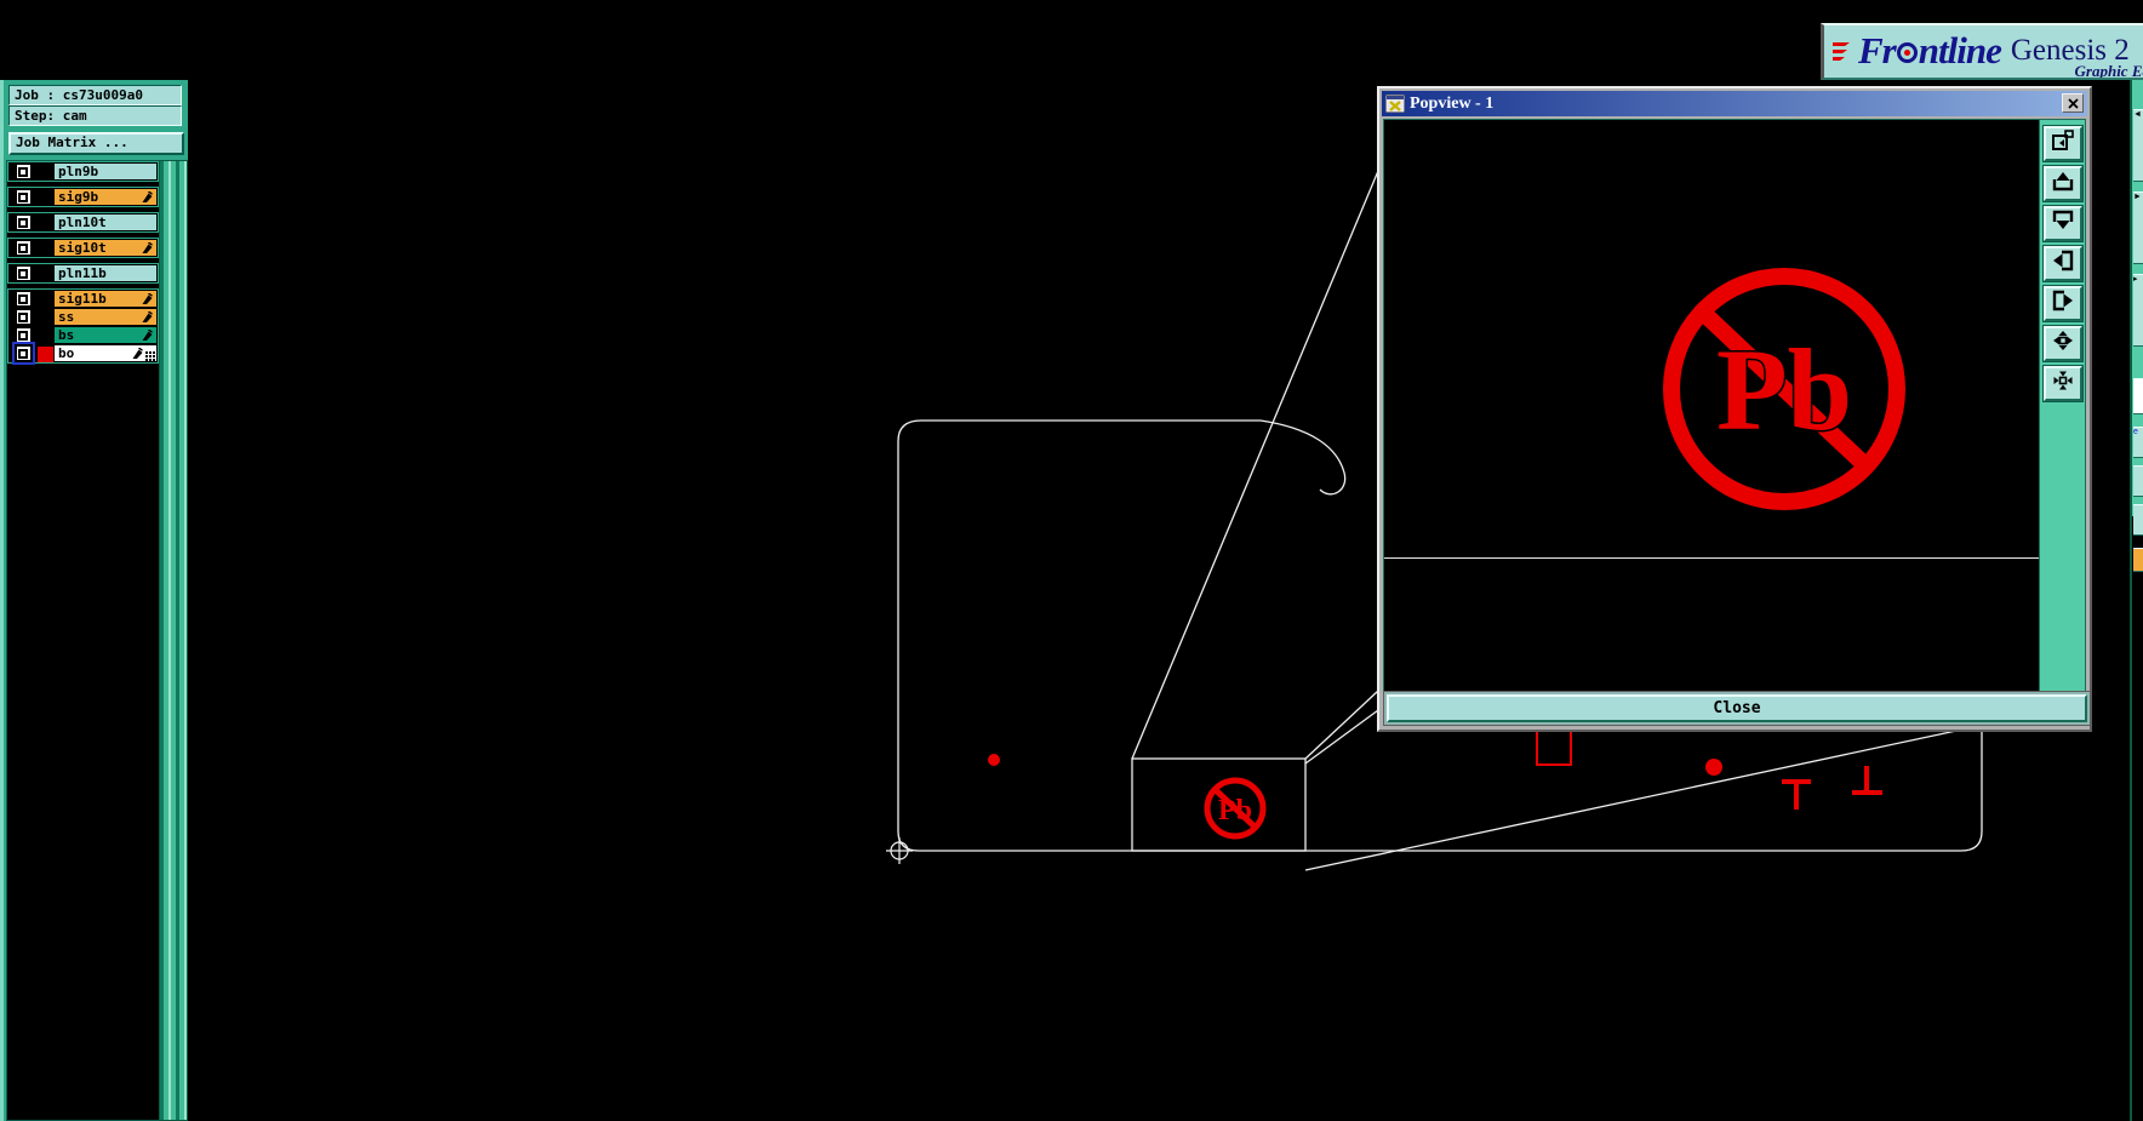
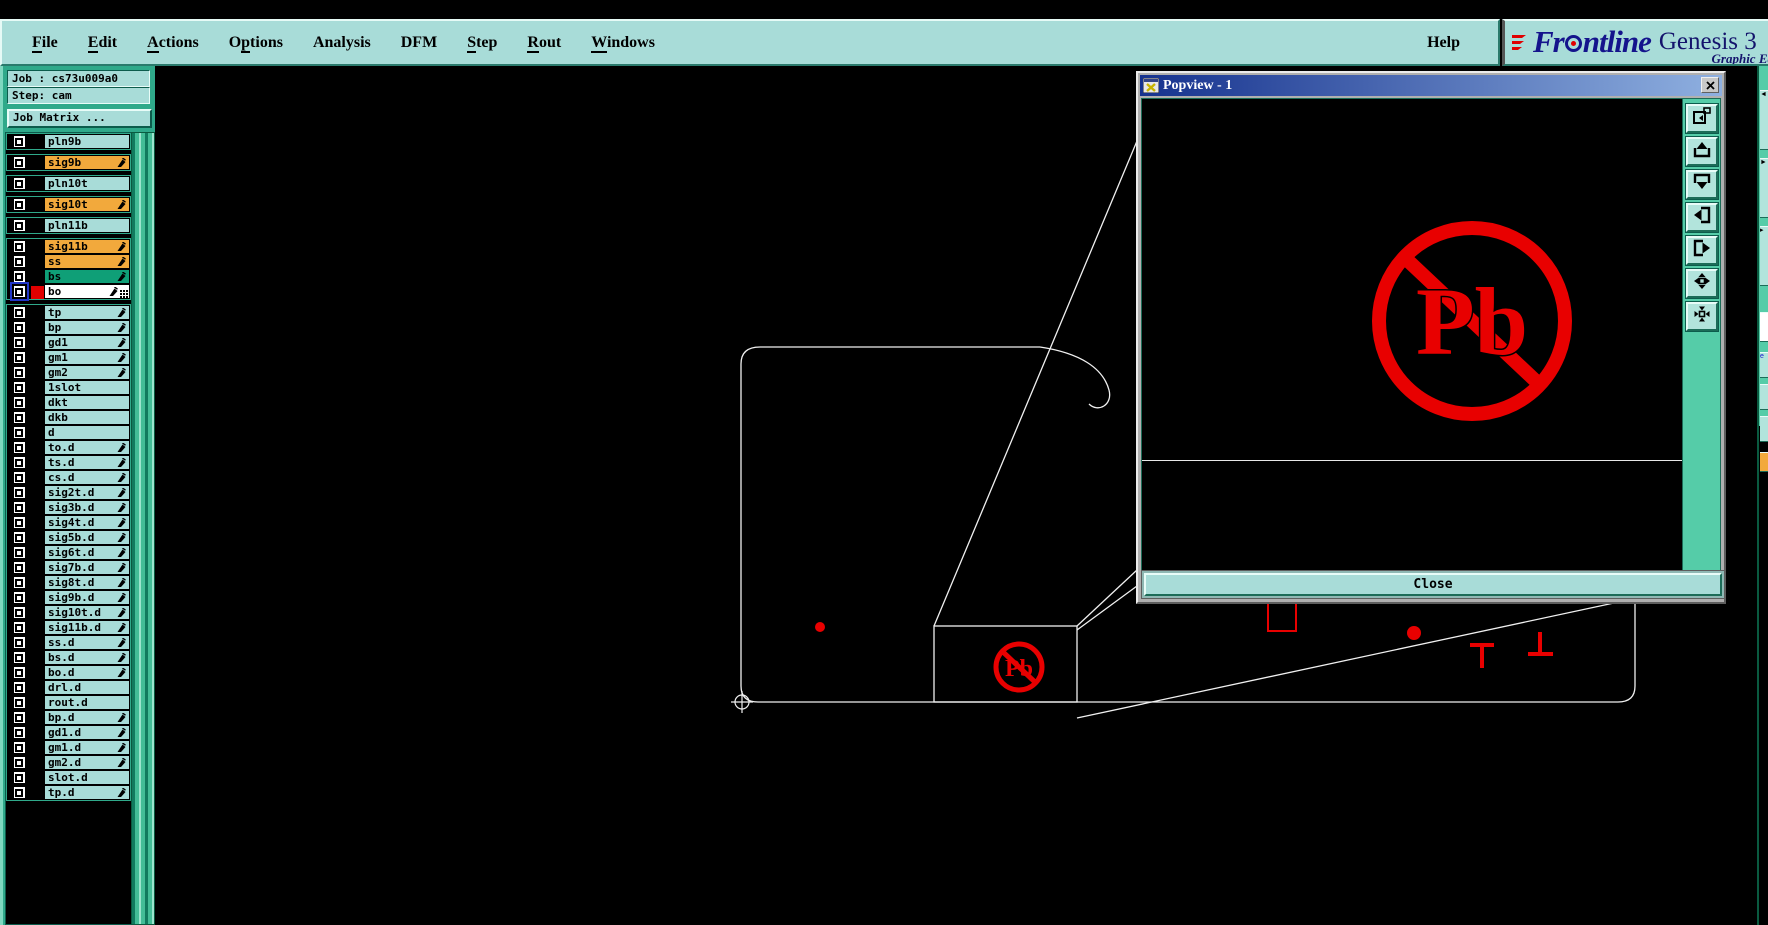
+ File
+ Edit
+ Actions
+ Options
+ Analysis
+ DFM
+ Step
+ Rout
+ Windows
+ Help
  Fr ntline
- Genesis 2
+ Genesis 3
  Graphic E
  Pb
  Job : cs73u009a0
  Step: cam
  Job Matrix ...
  pln9b
  sig9b
  pln10t
  sig10t
  pln11b
  sig11b
  ss
  bs
  bo
+ tp
+ bp
+ gd1
+ gm1
+ gm2
+ 1slot
+ dkt
+ dkb
+ d
+ to.d
+ ts.d
+ cs.d
+ sig2t.d
+ sig3b.d
+ sig4t.d
+ sig5b.d
+ sig6t.d
+ sig7b.d
+ sig8t.d
+ sig9b.d
+ sig10t.d
+ sig11b.d
+ ss.d
+ bs.d
+ bo.d
+ drl.d
+ rout.d
+ bp.d
+ gd1.d
+ gm1.d
+ gm2.d
+ slot.d
+ tp.d
  Popview - 1
  Pb
  Close
